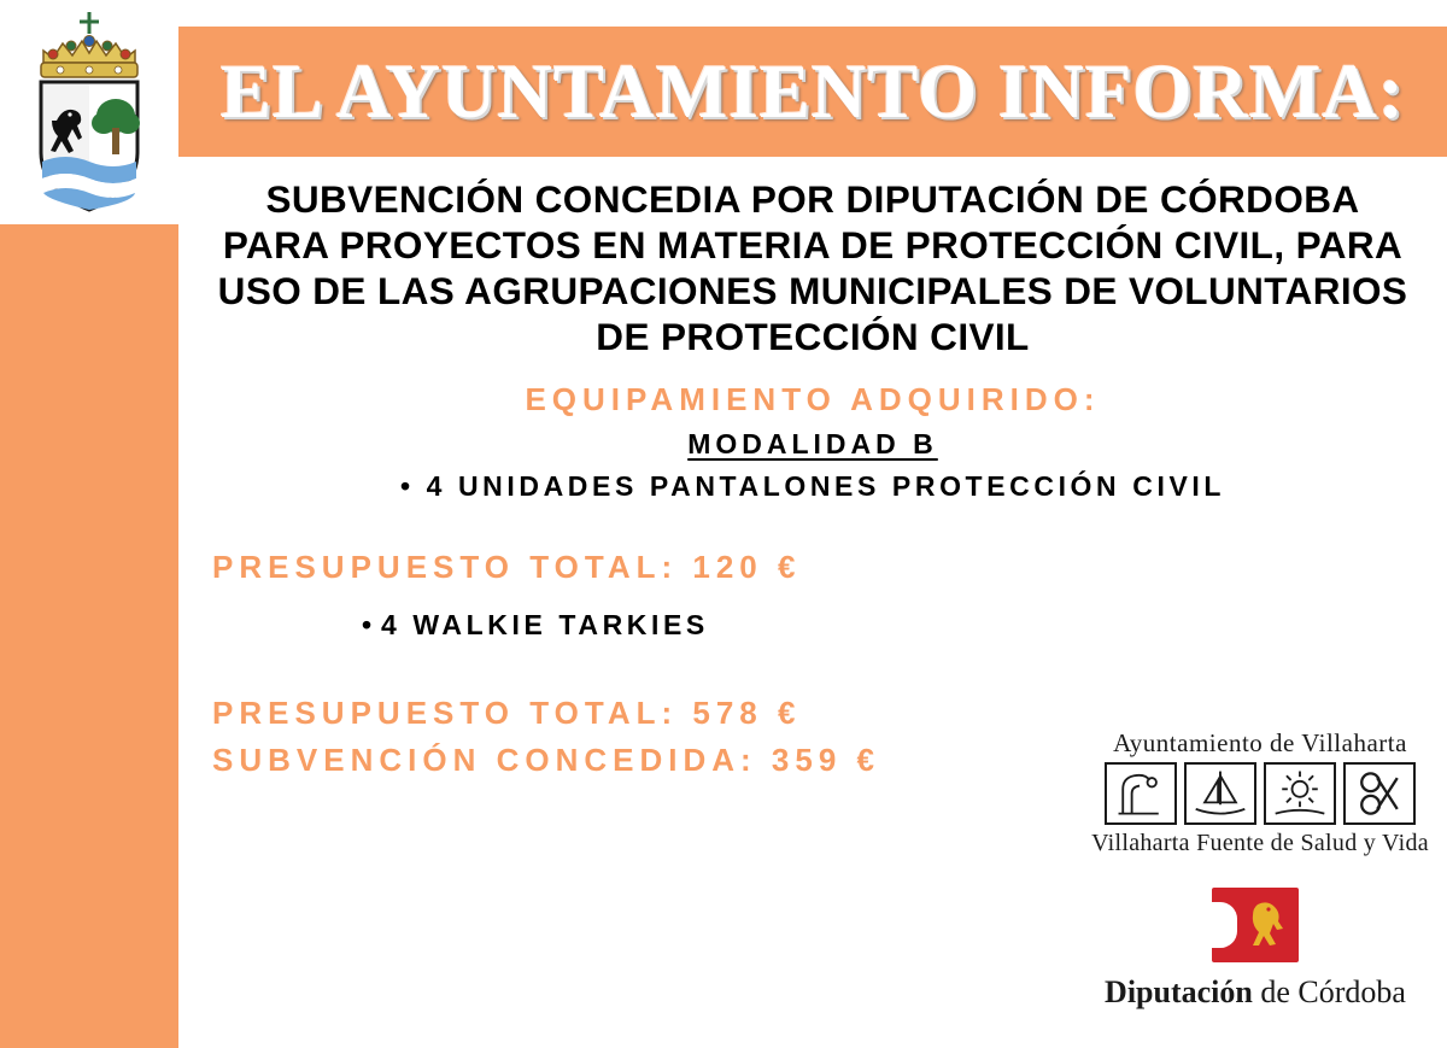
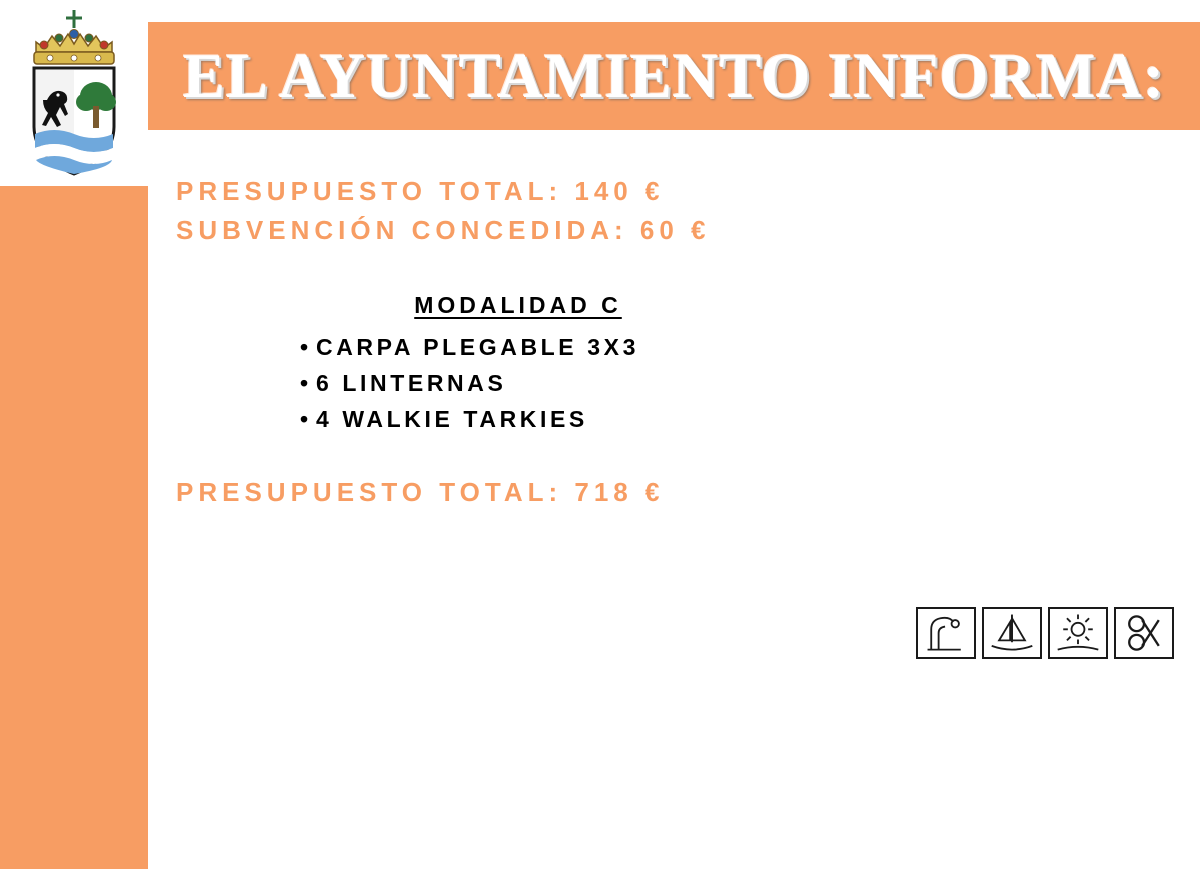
  EL AYUNTAMIENTO INFORMA:
- SUBVENCIÓN CONCEDIA POR DIPUTACIÓN DE CÓRDOBA PARA PROYECTOS EN MATERIA DE PROTECCIÓN CIVIL, PARA USO DE LAS AGRUPACIONES MUNICIPALES DE VOLUNTARIOS DE PROTECCIÓN CIVIL
- EQUIPAMIENTO ADQUIRIDO:
- MODALIDAD B
- • 4 UNIDADES PANTALONES PROTECCIÓN CIVIL
- PRESUPUESTO TOTAL: 120 €
+ PRESUPUESTO TOTAL: 140 €
+ SUBVENCIÓN CONCEDIDA: 60 €
+ MODALIDAD C
+ • CARPA PLEGABLE 3X3
+ • 6 LINTERNAS
  • 4 WALKIE TARKIES
- PRESUPUESTO TOTAL: 578 €
+ PRESUPUESTO TOTAL: 718 €
- SUBVENCIÓN CONCEDIDA: 359 €
- Ayuntamiento de Villaharta
- Villaharta Fuente de Salud y Vida
- Diputación de Córdoba
